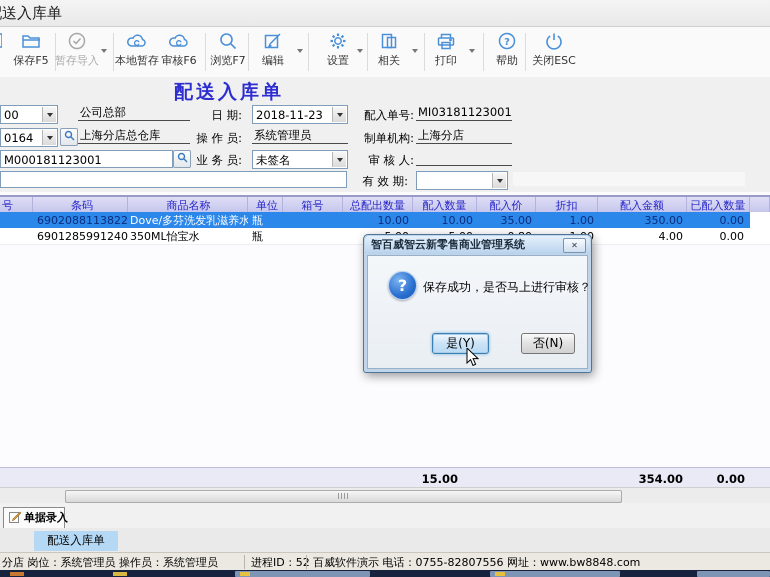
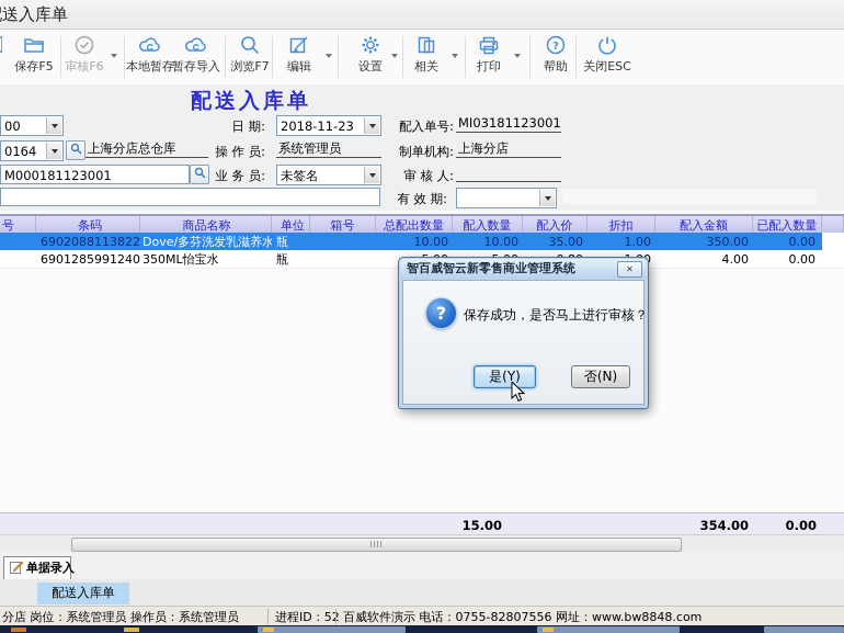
  送入库单
  保存F5
- 暂存导入
+ 审核F6
  本地暂存
- 审核F6
+ 暂存导入
  浏览F7
  编辑
  设置
  相关
  打印
  ?
  帮助
  关闭ESC
  配送入库单
  00
- 公司总部
  日 期:
  2018-11-23
  配入单号:
  MI03181123001
  0164
  上海分店总仓库
  操 作 员:
  系统管理员
  制单机构:
  上海分店
  M000181123001
  业 务 员:
  未签名
  审 核 人:
  有 效 期:
  号
  条码
  商品名称
  单位
  箱号
  总配出数量
  配入数量
  配入价
  折扣
  配入金额
  已配入数量
  6902088113822
  Dove/多芬洗发乳滋养水
  瓶
  10.00
  10.00
  35.00
  1.00
  350.00
  0.00
  6901285991240
  350ML怡宝水
  瓶
  4.00
  0.00
  15.00
  354.00
  0.00
  单据录入
  配送入库单
  分店 岗位：系统管理员 操作员：系统管理员
  进程ID：5
  百威软件演示 电话：0755-82807556 网址：www.bw8848.com
  智百威智云新零售商业管理系统
  ✕
  ?
  保存成功，是否马上进行审核？
  是(Y)
  否(N)
